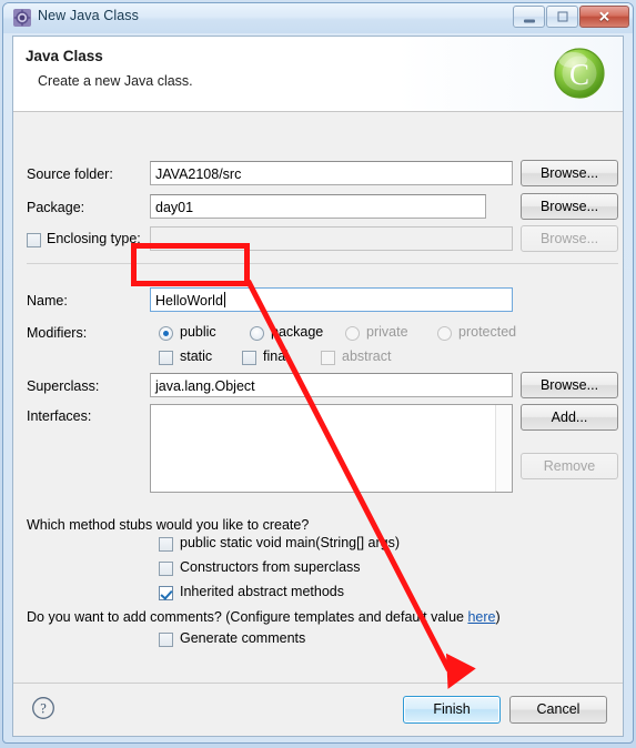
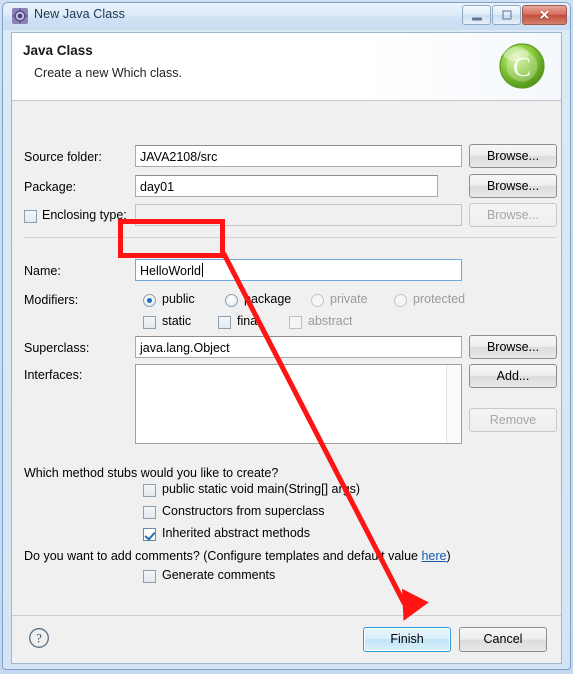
  New Java Class
  ✕
  Java Class
- Create a new Java class.
+ Create a new Which class.
  C
  Source folder:
  JAVA2108/src
  Browse...
  Package:
  day01
  Browse...
  Enclosing type:
  Browse...
  Name:
  HelloWorld
  Modifiers:
  public
  ackage
  private
  protected
  static
  fina
  abstract
  Superclass:
  java.lang.Object
  Browse...
  Interfaces:
  Add...
  Remove
  Which method stubs would you like to create?
  public static void main(String[] ars)
  Constructors from superclass
  Inherited abstract methods
  Do you want to add comments? (Configure templates and defaut value here)
  Generate comments
  ?
  Finish
  Cancel
